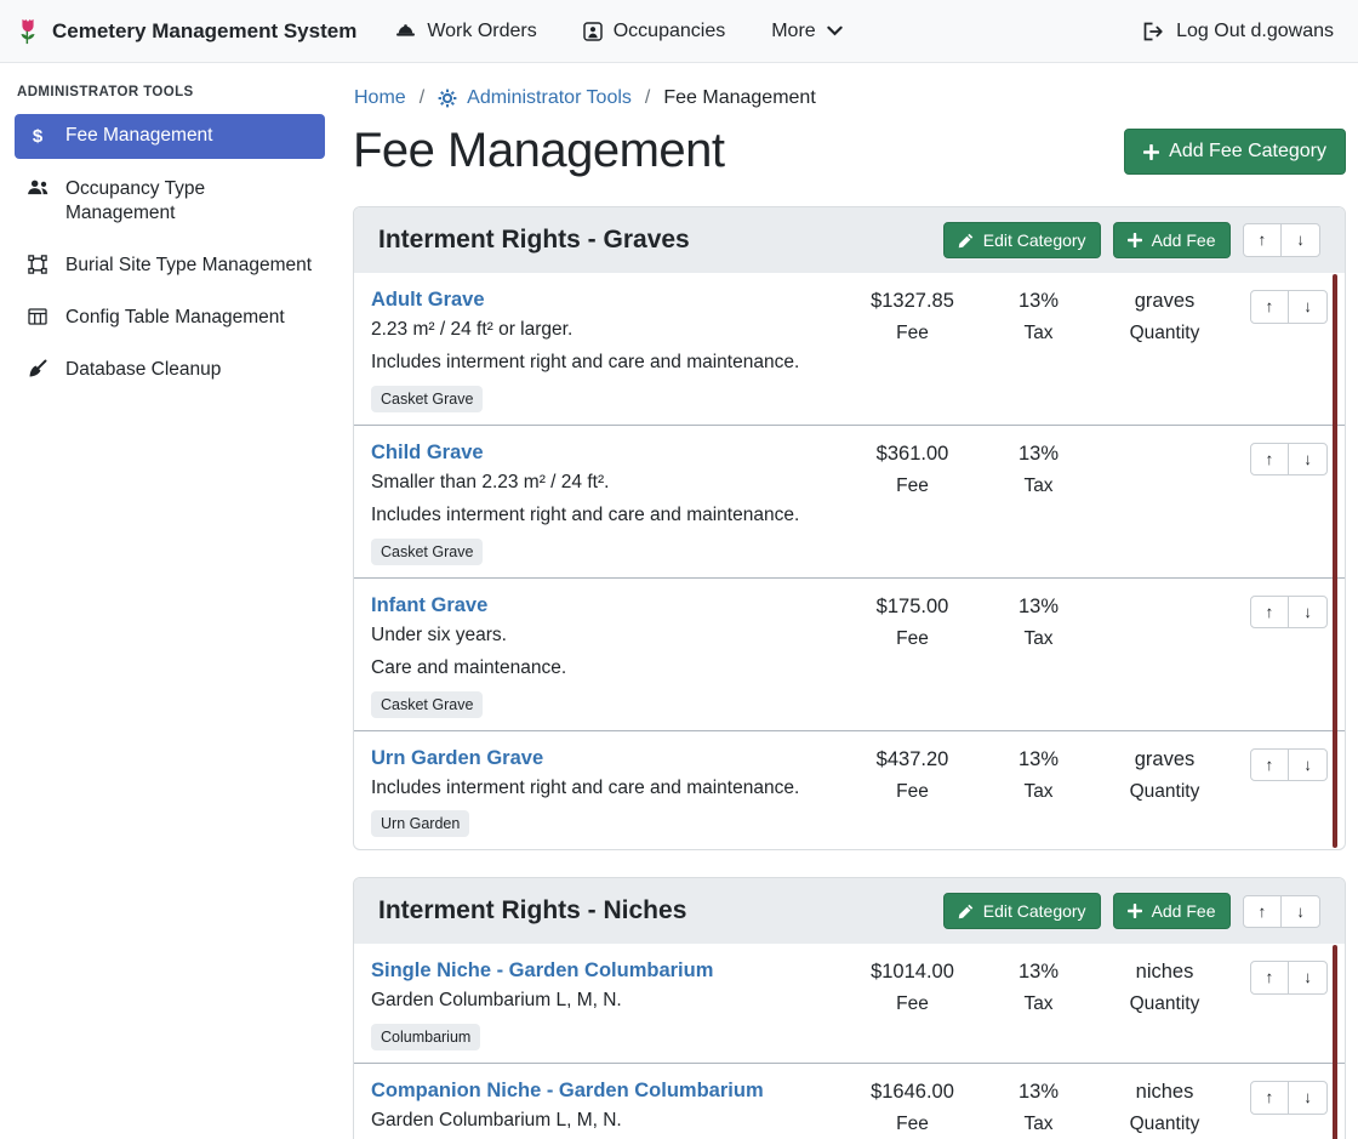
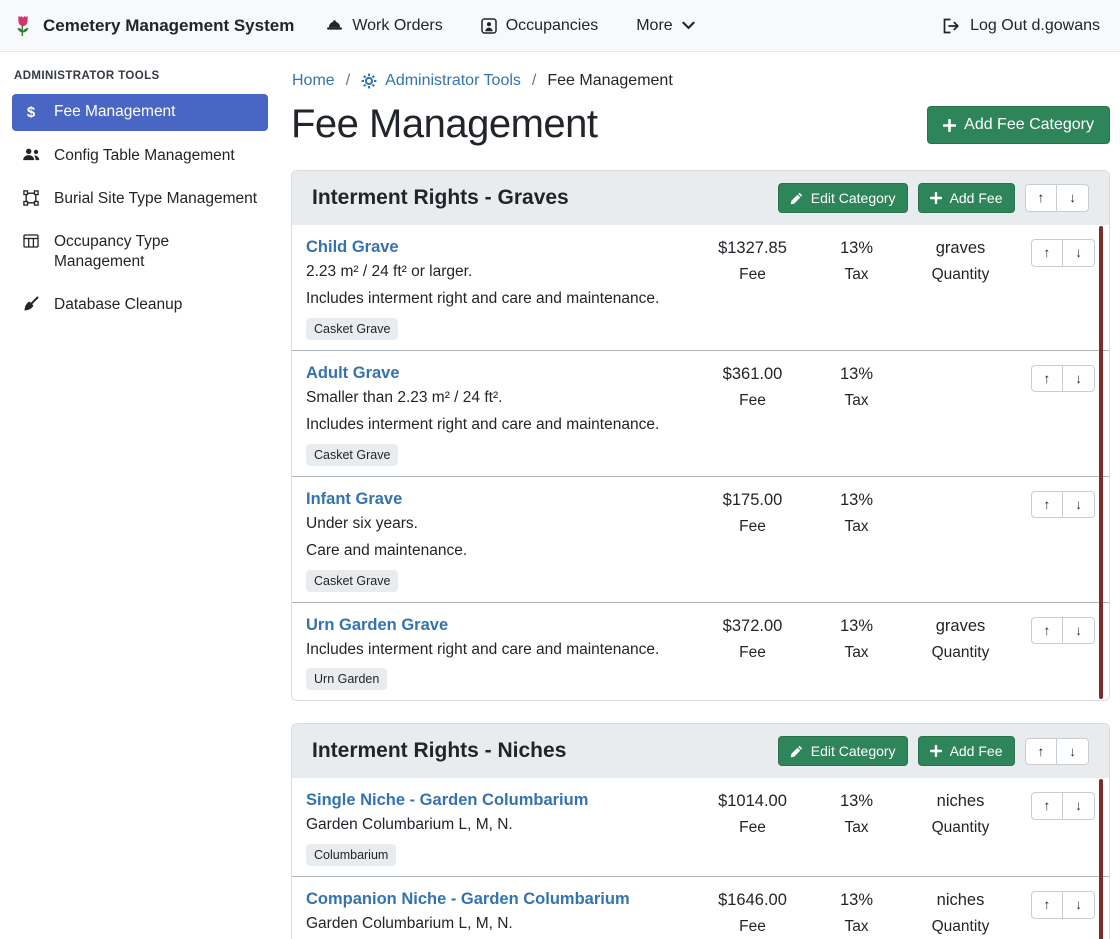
  Cemetery Management System
  Work Orders
  Occupancies
  More
  Log Out d.gowans
  ADMINISTRATOR TOOLS
  $
  Fee Management
- Occupancy Type Management
+ Config Table Management
  Burial Site Type Management
- Config Table Management
+ Occupancy Type Management
  Database Cleanup
  Home
  /
  Administrator Tools
  /
  Fee Management
  Fee Management
  Add Fee Category
  Interment Rights - Graves
  Edit Category
  Add Fee
  ↑
  ↓
- Adult Grave
+ Child Grave
  2.23 m² / 24 ft² or larger.
  Includes interment right and care and maintenance.
  Casket Grave
  $1327.85
  Fee
  13%
  Tax
  graves
  Quantity
  ↑
  ↓
- Child Grave
+ Adult Grave
  Smaller than 2.23 m² / 24 ft².
  Includes interment right and care and maintenance.
  Casket Grave
  $361.00
  Fee
  13%
  Tax
  ↑
  ↓
  Infant Grave
  Under six years.
  Care and maintenance.
  Casket Grave
  $175.00
  Fee
  13%
  Tax
  ↑
  ↓
  Urn Garden Grave
  Includes interment right and care and maintenance.
  Urn Garden
- $437.20
+ $372.00
  Fee
  13%
  Tax
  graves
  Quantity
  ↑
  ↓
  Interment Rights - Niches
  Edit Category
  Add Fee
  ↑
  ↓
  Single Niche - Garden Columbarium
  Garden Columbarium L, M, N.
  Columbarium
  $1014.00
  Fee
  13%
  Tax
  niches
  Quantity
  ↑
  ↓
  Companion Niche - Garden Columbarium
  Garden Columbarium L, M, N.
  $1646.00
  Fee
  13%
  Tax
  niches
  Quantity
  ↑
  ↓
